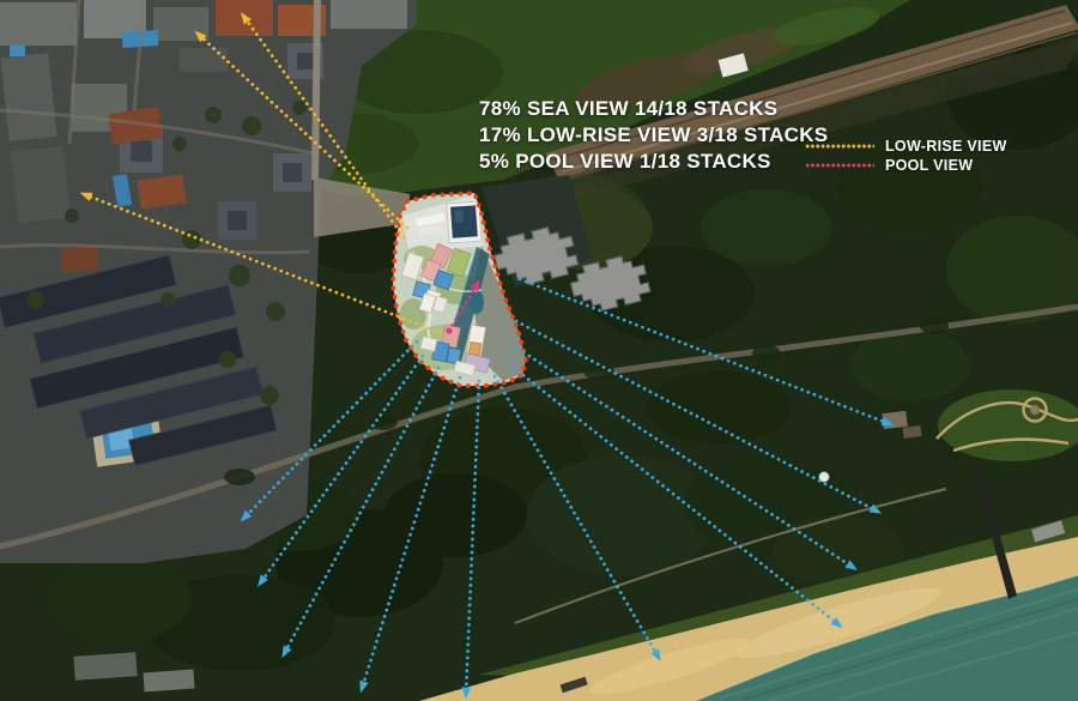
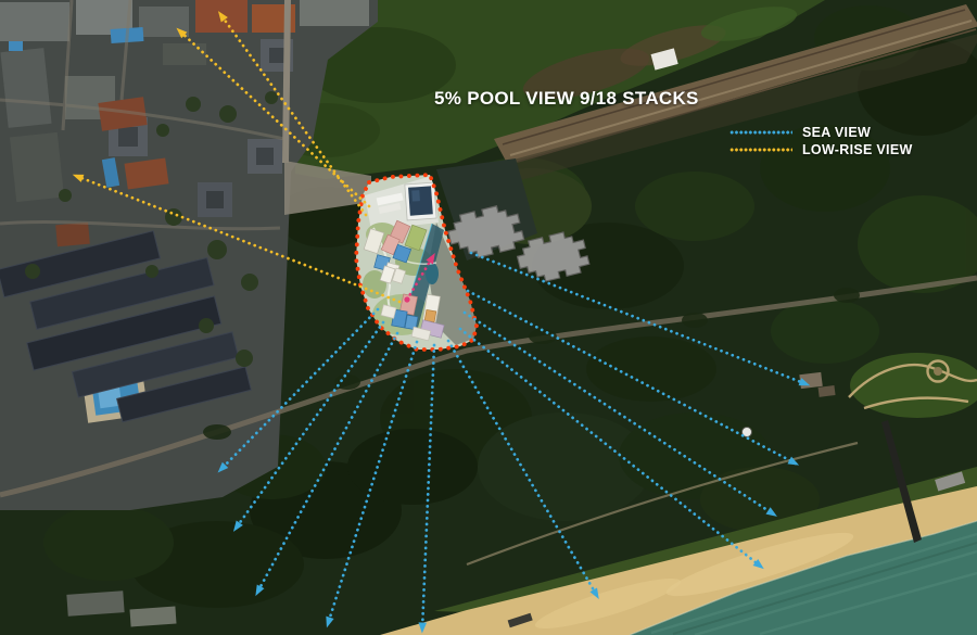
- 78% SEA VIEW 14/18 STACKS
- 17% LOW-RISE VIEW 3/18 STACKS
- 5% POOL VIEW 1/18 STACKS
+ 5% POOL VIEW 9/18 STACKS
+ SEA VIEW
  LOW-RISE VIEW
- POOL VIEW
